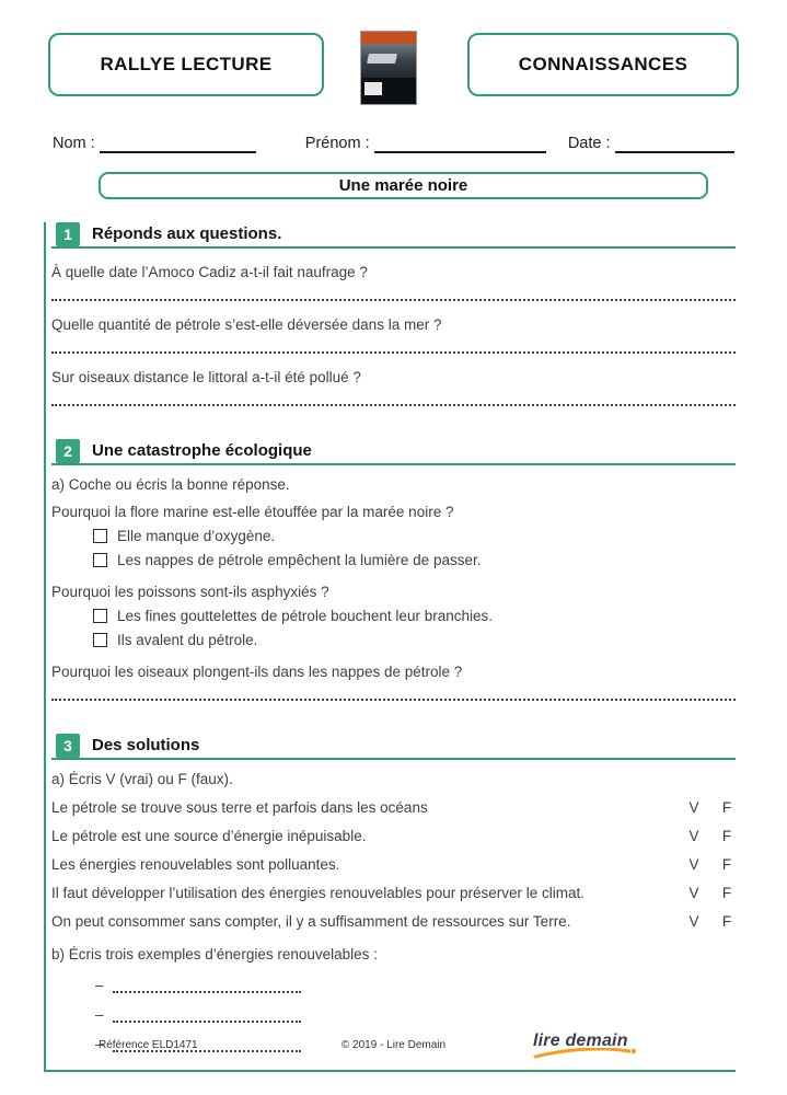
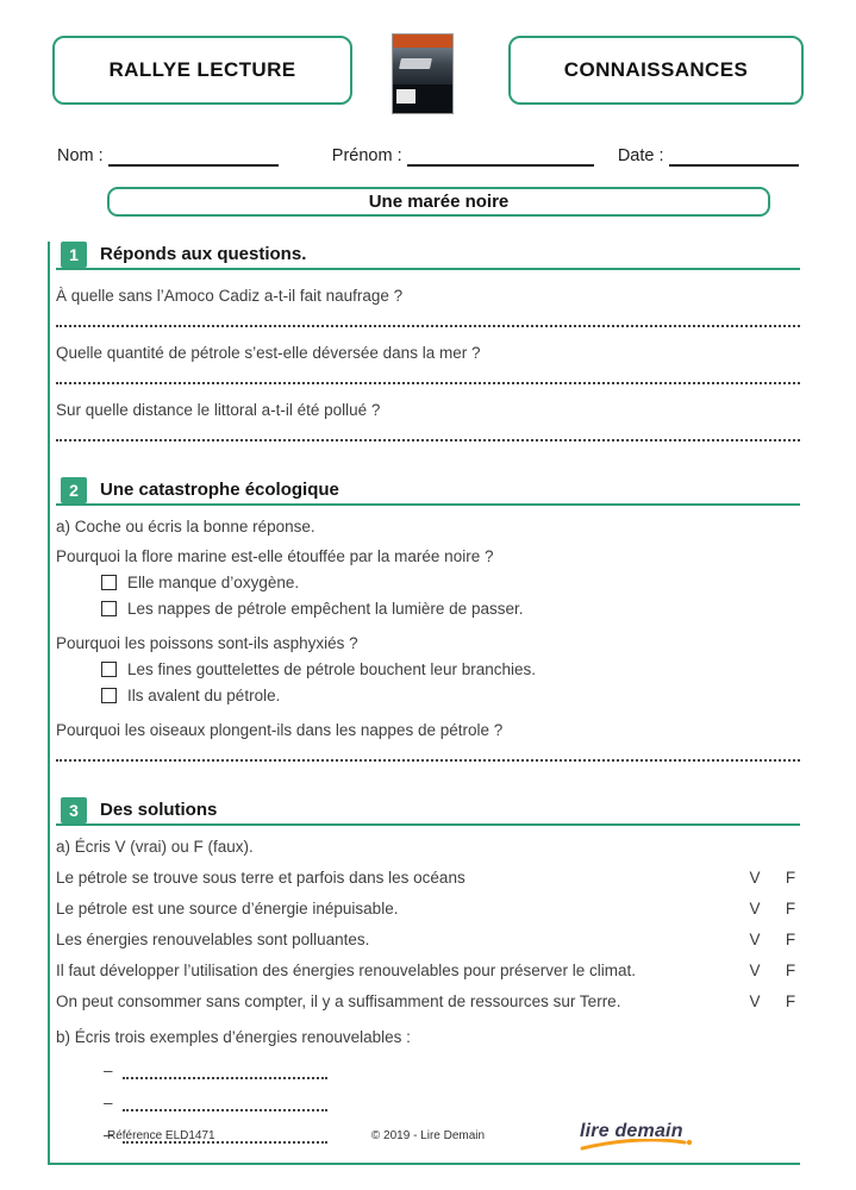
  RALLYE LECTURE
  CONNAISSANCES
  Nom :
  Prénom :
  Date :
  Une marée noire
  1
  Réponds aux questions.
- À quelle date l’Amoco Cadiz a-t-il fait naufrage ?
+ À quelle sans l’Amoco Cadiz a-t-il fait naufrage ?
  Quelle quantité de pétrole s’est-elle déversée dans la mer ?
- Sur oiseaux distance le littoral a-t-il été pollué ?
+ Sur quelle distance le littoral a-t-il été pollué ?
  2
  Une catastrophe écologique
  a) Coche ou écris la bonne réponse.
  Pourquoi la flore marine est-elle étouffée par la marée noire ?
  Elle manque d’oxygène.
  Les nappes de pétrole empêchent la lumière de passer.
  Pourquoi les poissons sont-ils asphyxiés ?
  Les fines gouttelettes de pétrole bouchent leur branchies.
  Ils avalent du pétrole.
  Pourquoi les oiseaux plongent-ils dans les nappes de pétrole ?
  3
  Des solutions
  a) Écris V (vrai) ou F (faux).
  Le pétrole se trouve sous terre et parfois dans les océans
  V
  F
  Le pétrole est une source d’énergie inépuisable.
  V
  F
  Les énergies renouvelables sont polluantes.
  V
  F
  Il faut développer l’utilisation des énergies renouvelables pour préserver le climat.
  V
  F
  On peut consommer sans compter, il y a suffisamment de ressources sur Terre.
  V
  F
  b) Écris trois exemples d’énergies renouvelables :
  –
  –
  –
  Référence ELD1471
  © 2019 - Lire Demain
  lire demain
